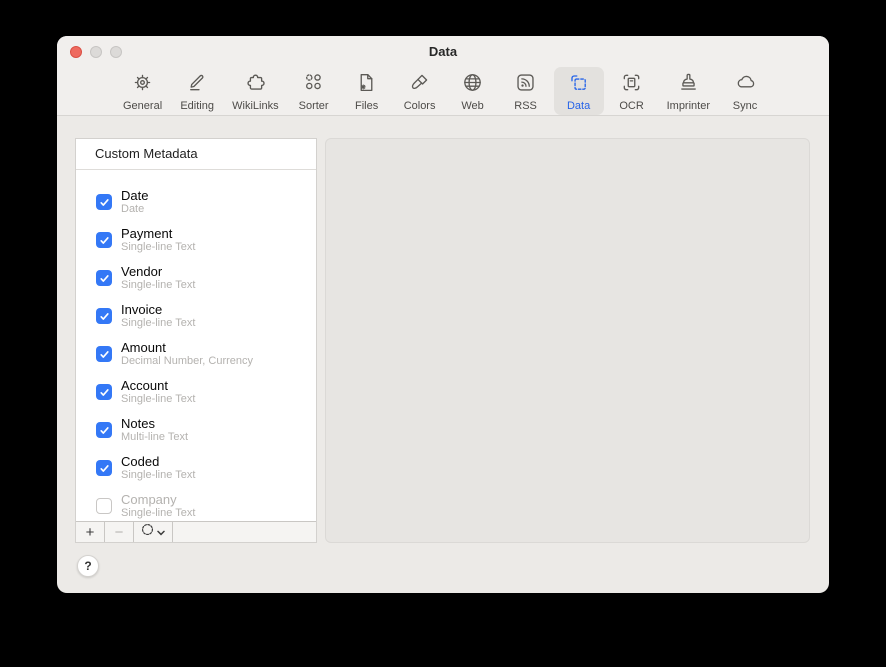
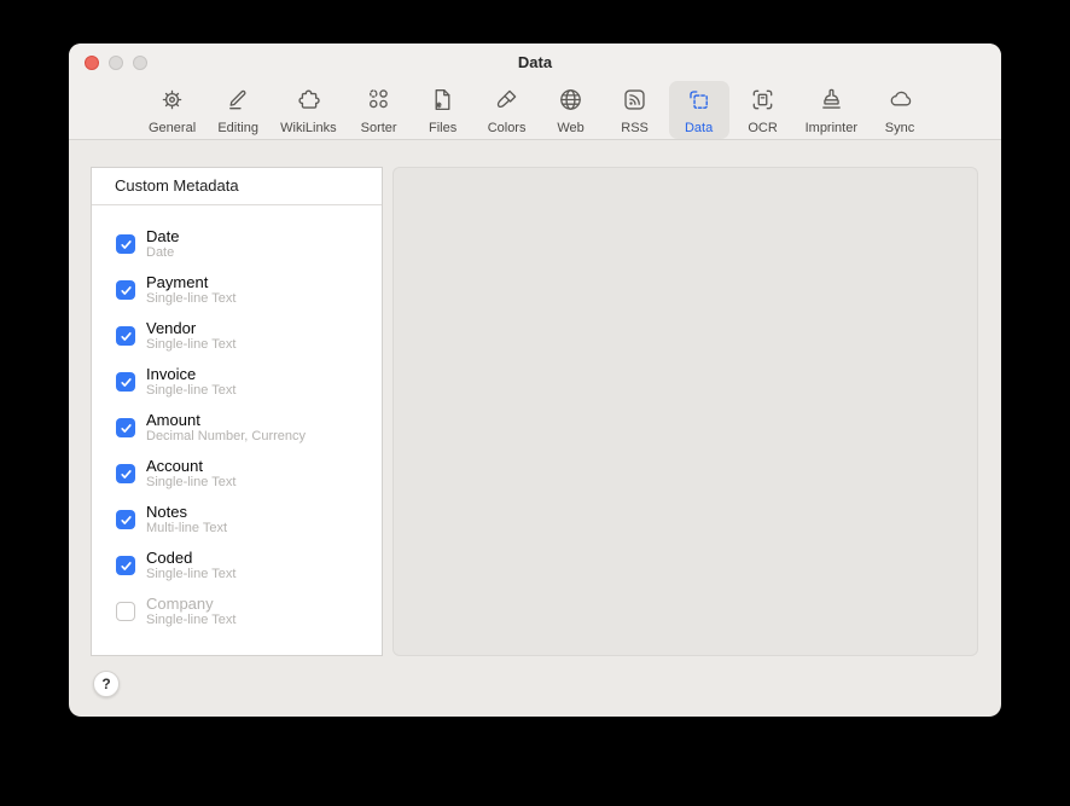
  Data
  General
  Editing
  WikiLinks
  Sorter
  Files
  Colors
  Web
  RSS
  Data
  OCR
  Imprinter
  Sync
  Custom Metadata
  Date
  Date
  Payment
  Single-line Text
  Vendor
  Single-line Text
  Invoice
  Single-line Text
  Amount
  Decimal Number, Currency
  Account
  Single-line Text
  Notes
  Multi-line Text
  Coded
  Single-line Text
  Company
  Single-line Text
- +
- −
  ?
